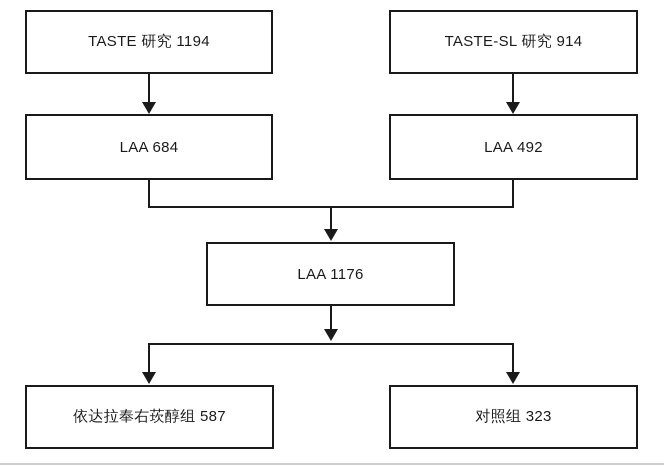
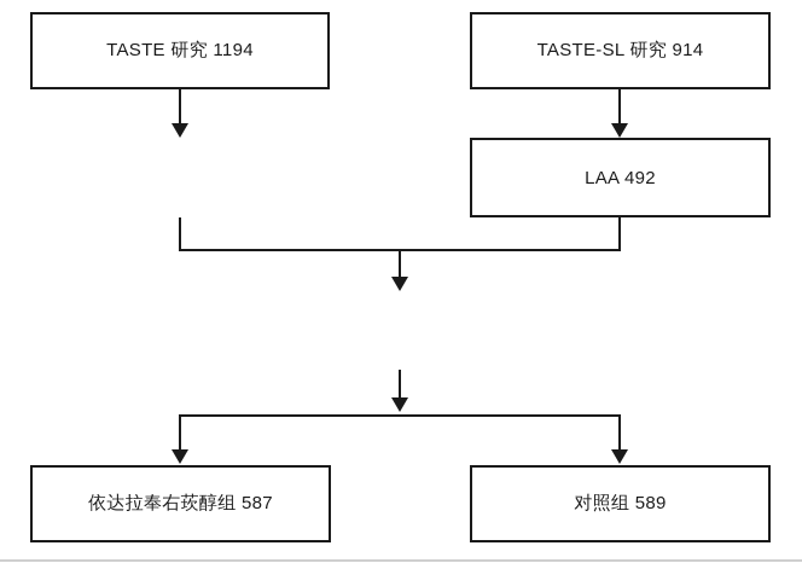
  TASTE 研究 1194
  TASTE-SL 研究 914
- LAA 684
  LAA 492
- LAA 1176
  依达拉奉右莰醇组 587
- 对照组 323
+ 对照组 589
